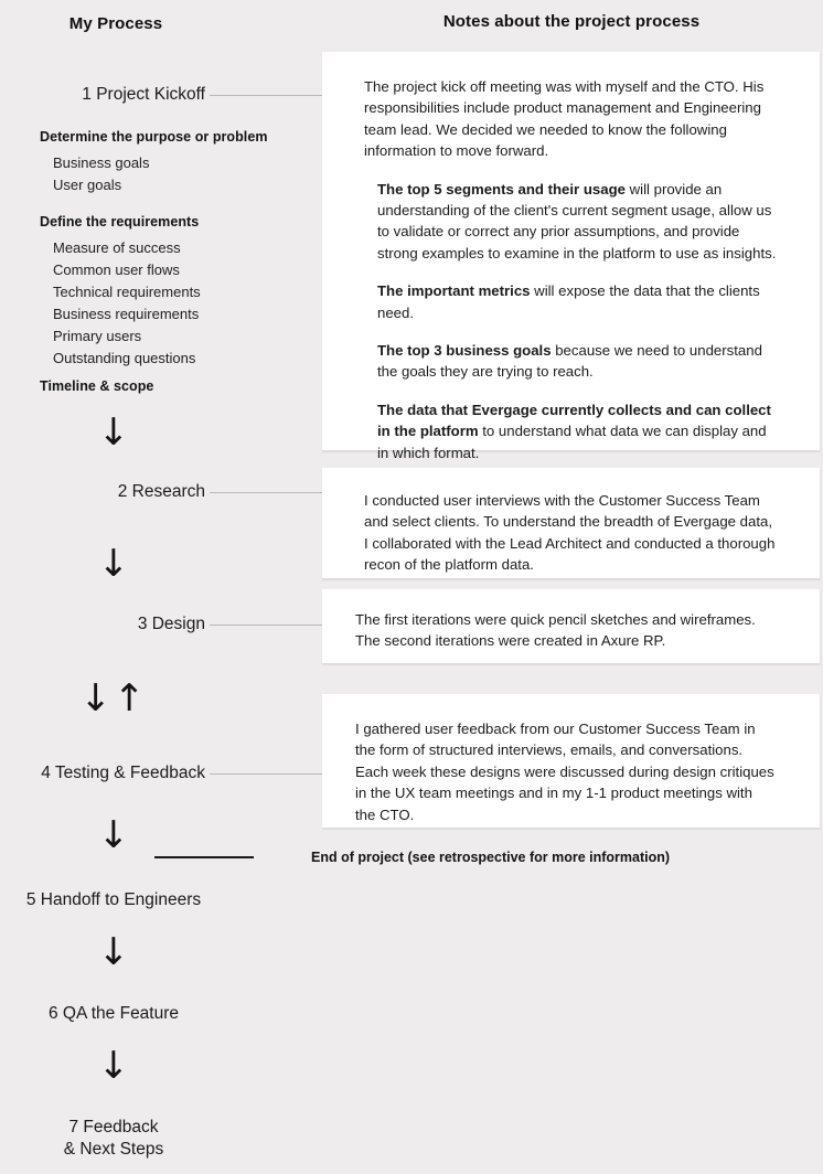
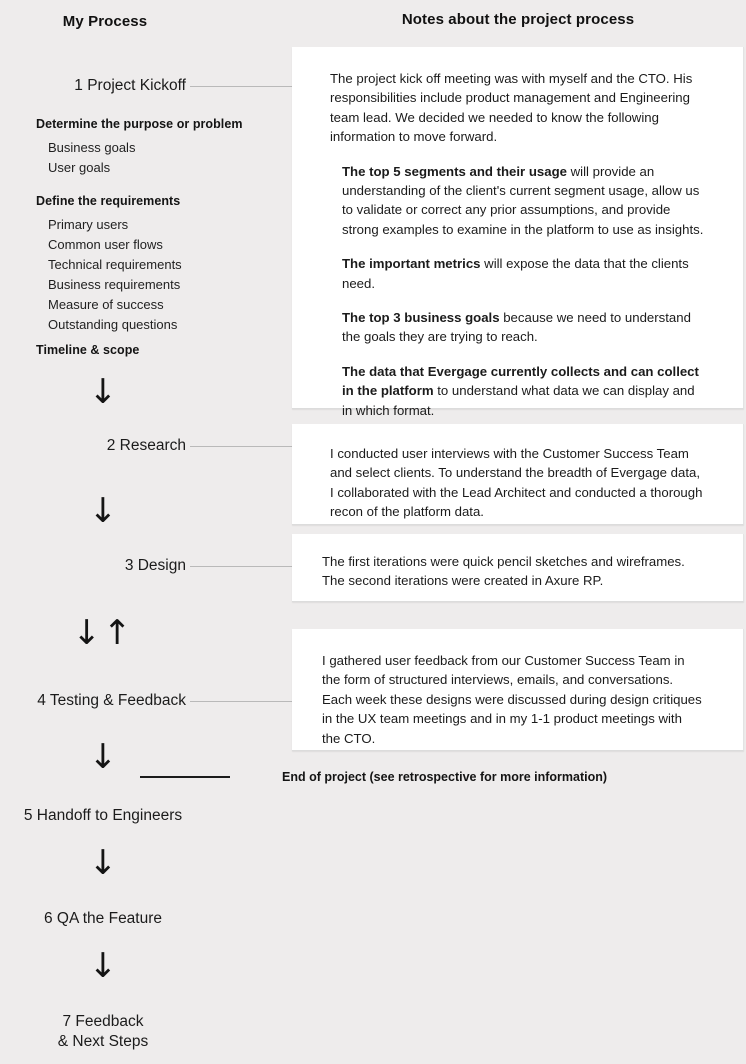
  My Process
  Notes about the project process
  1 Project Kickoff
  Determine the purpose or problem
  Business goals
  User goals
  Define the requirements
- Measure of success
+ Primary users
  Common user flows
  Technical requirements
  Business requirements
- Primary users
+ Measure of success
  Outstanding questions
  Timeline & scope
  ↓
  2 Research
  ↓
  3 Design
  ↓↑
  4 Testing & Feedback
  ↓
  5 Handoff to Engineers
  ↓
  6 QA the Feature
  ↓
  7 Feedback
  & Next Steps
  End of project (see retrospective for more information)
  The project kick off meeting was with myself and the CTO. His responsibilities include product management and Engineering team lead. We decided we needed to know the following information to move forward.
  The top 5 segments and their usage will provide an understanding of the client's current segment usage, allow us to validate or correct any prior assumptions, and provide strong examples to examine in the platform to use as insights.
  The important metrics will expose the data that the clients need.
  The top 3 business goals because we need to understand the goals they are trying to reach.
  The data that Evergage currently collects and can collect in the platform to understand what data we can display and in which format.
  I conducted user interviews with the Customer Success Team and select clients. To understand the breadth of Evergage data, I collaborated with the Lead Architect and conducted a thorough recon of the platform data.
  The first iterations were quick pencil sketches and wireframes. The second iterations were created in Axure RP.
  I gathered user feedback from our Customer Success Team in the form of structured interviews, emails, and conversations. Each week these designs were discussed during design critiques in the UX team meetings and in my 1-1 product meetings with the CTO.
